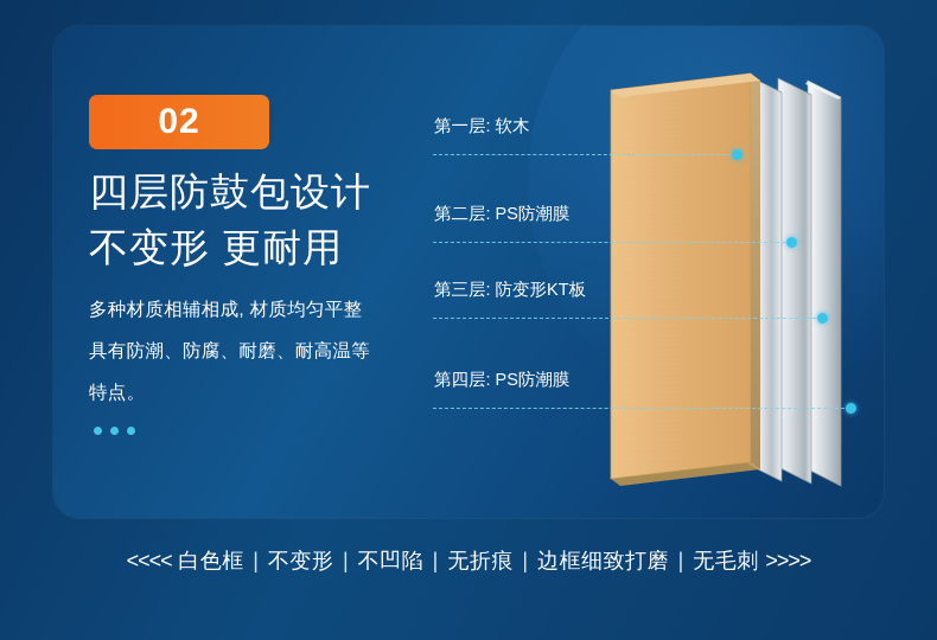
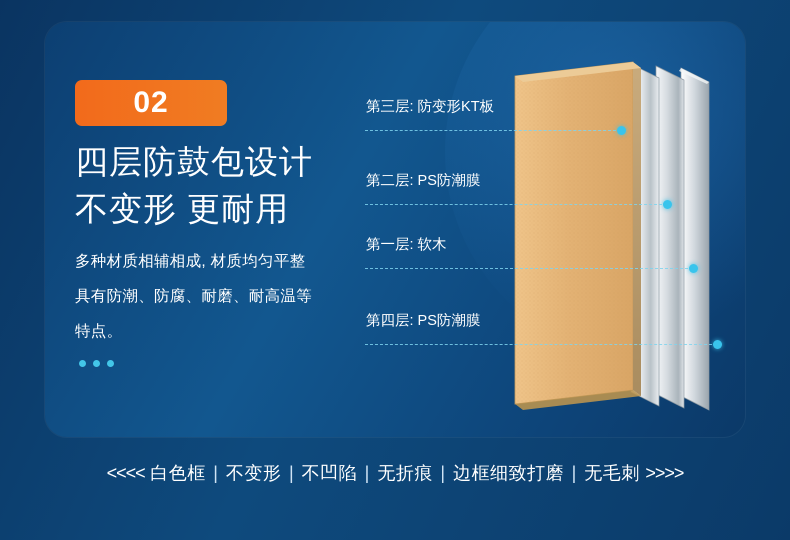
  02
  四层防鼓包设计
  不变形 更耐用
  多种材质相辅相成, 材质均匀平整
  具有防潮、防腐、耐磨、耐高温等
  特点。
- 第一层: 软木
+ 第三层: 防变形KT板
  第二层: PS防潮膜
- 第三层: 防变形KT板
+ 第一层: 软木
  第四层: PS防潮膜
  <<<< 白色框 | 不变形 | 不凹陷 | 无折痕 | 边框细致打磨 | 无毛刺 >>>>
